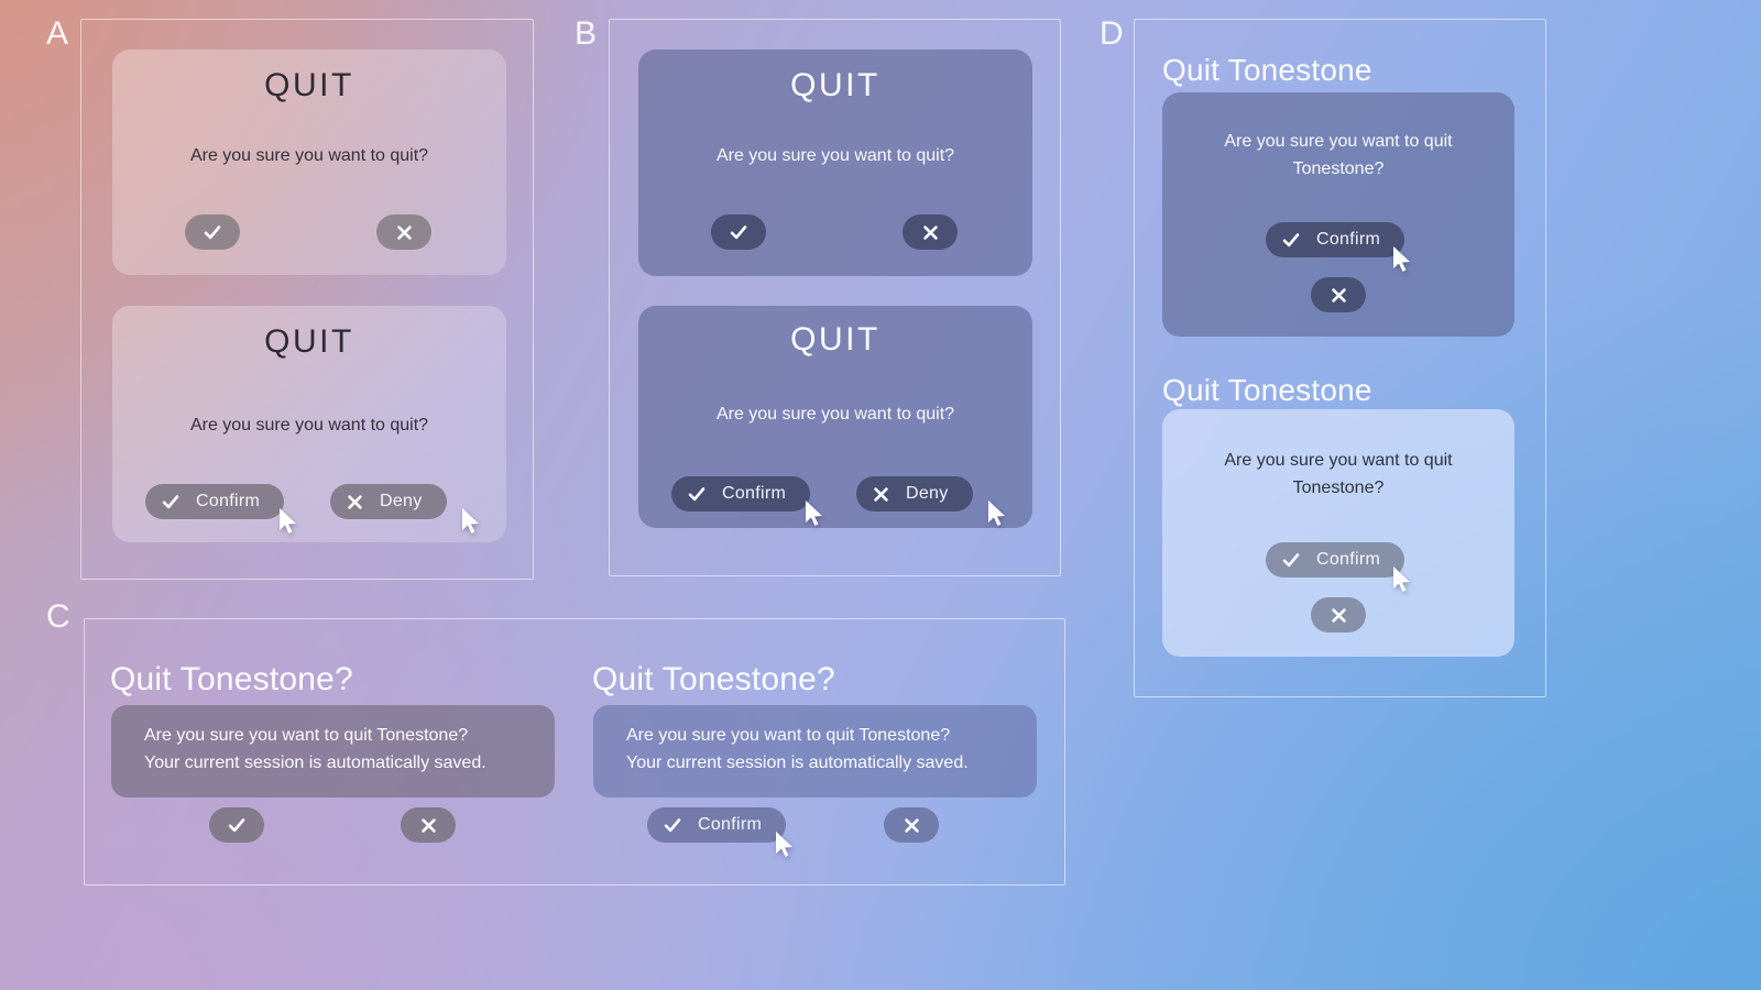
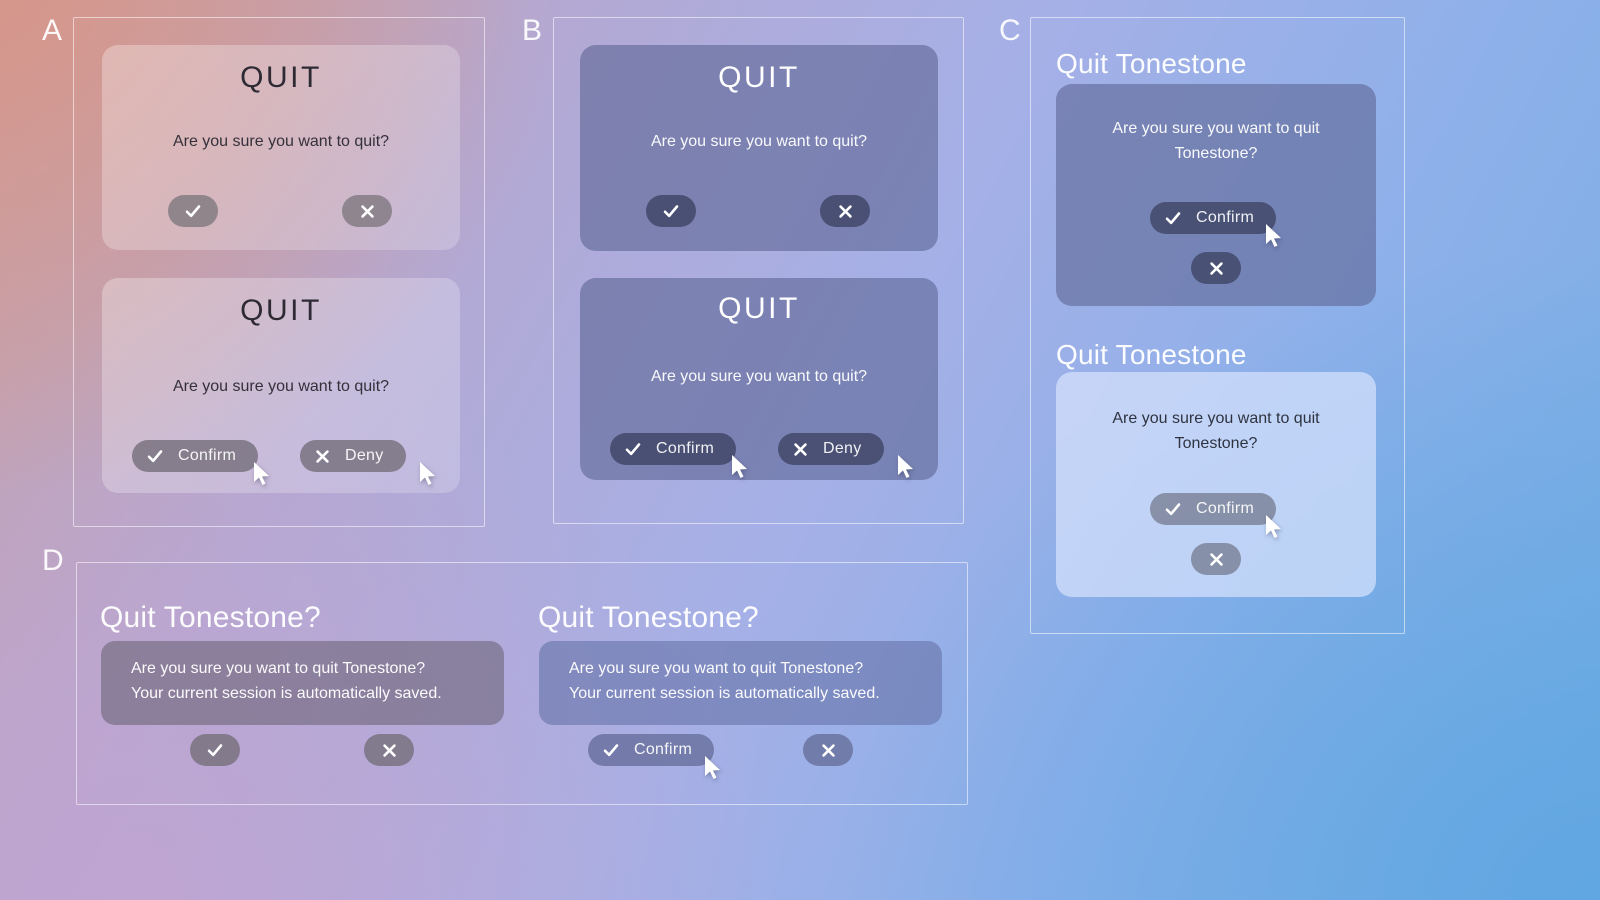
  A
  QUIT
  Are you sure you want to quit?
  QUIT
  Are you sure you want to quit?
  Confirm
  Deny
  B
  QUIT
  Are you sure you want to quit?
  QUIT
  Are you sure you want to quit?
  Confirm
  Deny
- D
+ C
  Quit Tonestone
  Are you sure you want to quit Tonestone?
  Confirm
  Quit Tonestone
  Are you sure you want to quit Tonestone?
  Confirm
- C
+ D
  Quit Tonestone?
  Are you sure you want to quit Tonestone?
  Your current session is automatically saved.
  Quit Tonestone?
  Are you sure you want to quit Tonestone?
  Your current session is automatically saved.
  Confirm
